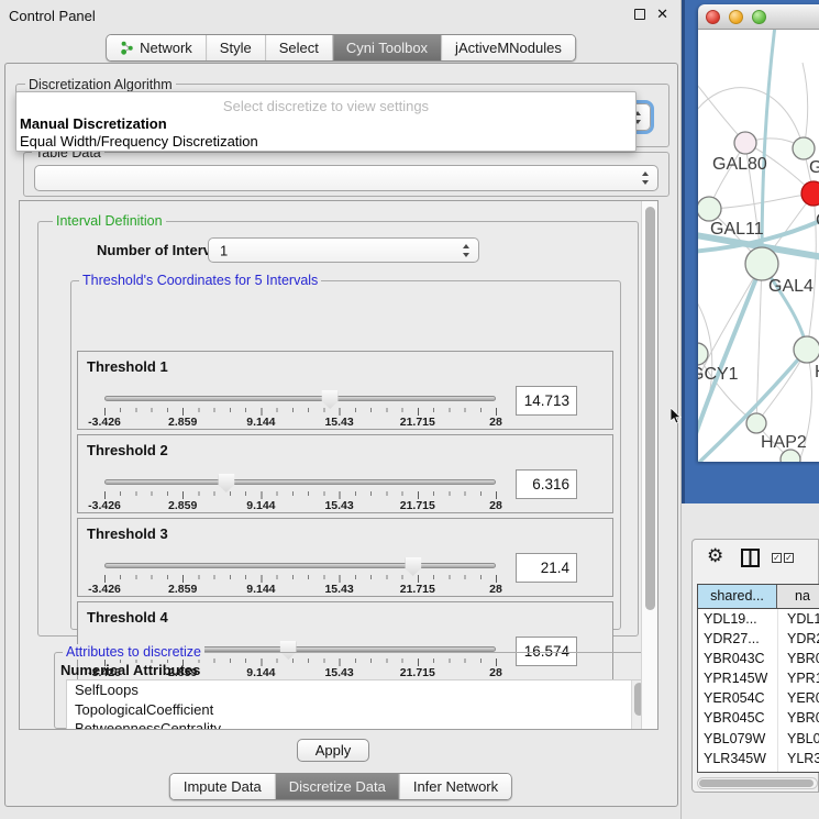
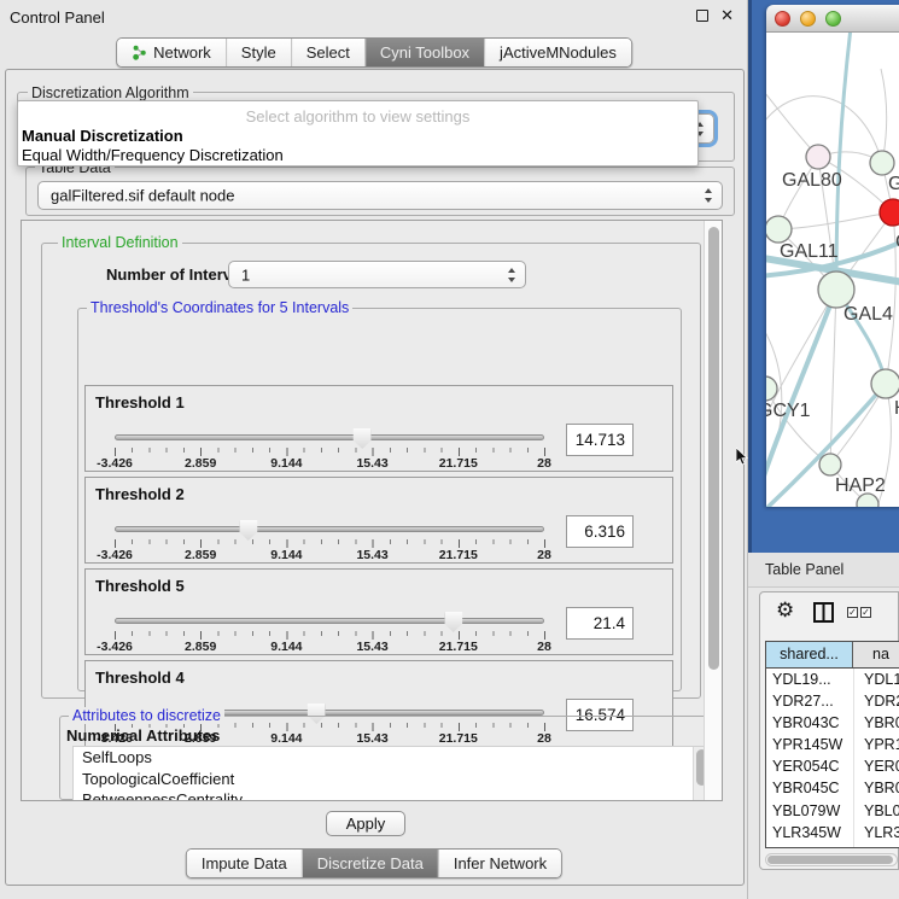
  Control Panel
  ✕
  Network
  Style
  Select
  Cyni Toolbox
  jActiveMNodules
  Discretization Algorithm
- Select discretize to view settings
+ Select algorithm to view settings
  Manual Discretization
  Equal Width/Frequency Discretization
  Table Data
+ galFiltered.sif default node
  Interval Definition
  Number of Inter
  1
  Threshold's Coordinates for 5 Intervals
  Threshold 1
  -3.426
  2.859
  9.144
  15.43
  21.715
  28
  14.713
  Threshold 2
  -3.426
  2.859
  9.144
  15.43
  21.715
  28
  6.316
- Threshold 3
+ Threshold 5
  -3.426
  2.859
  9.144
  15.43
  21.715
  28
  21.4
  Threshold 4
  -3.426
  2.859
  9.144
  15.43
  21.715
  28
  16.574
  Attributes to discretize
  Numerical Attributes
  SelfLoops
  TopologicalCoefficient
  BetweennessCentrality
  Apply
  Impute Data
  Discretize Data
  Infer Network
  GAL80
  GAL11
  GAL4
  GCY1
  HAP2
+ Table Panel
  ⚙
  ✓
  ✓
  shared...
  na
  YDL19...
  YDL1
  YDR27...
  YDR
  YBR043C
  YBR
  YPR145W
  YPR
  YER054C
  YER
  YBR045C
  YBR
  YBL079W
  YBL0
  YLR345W
  YLR3
